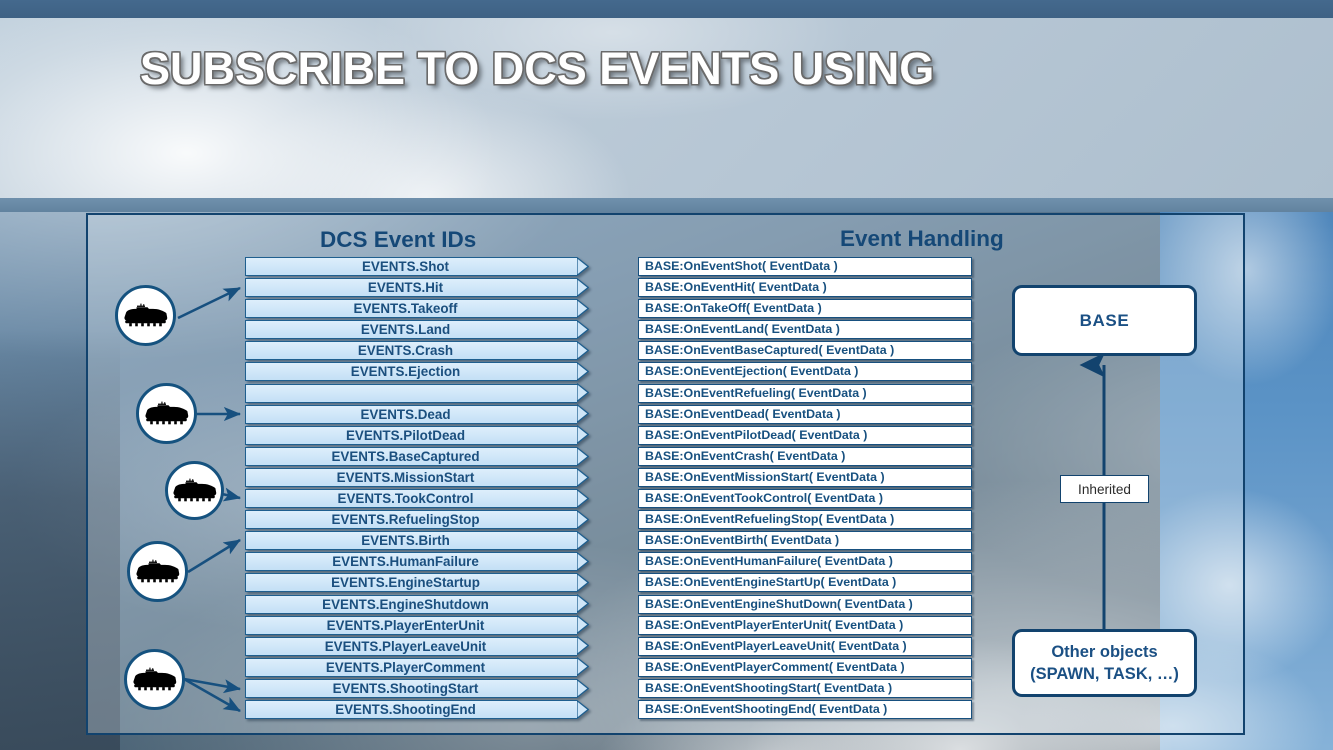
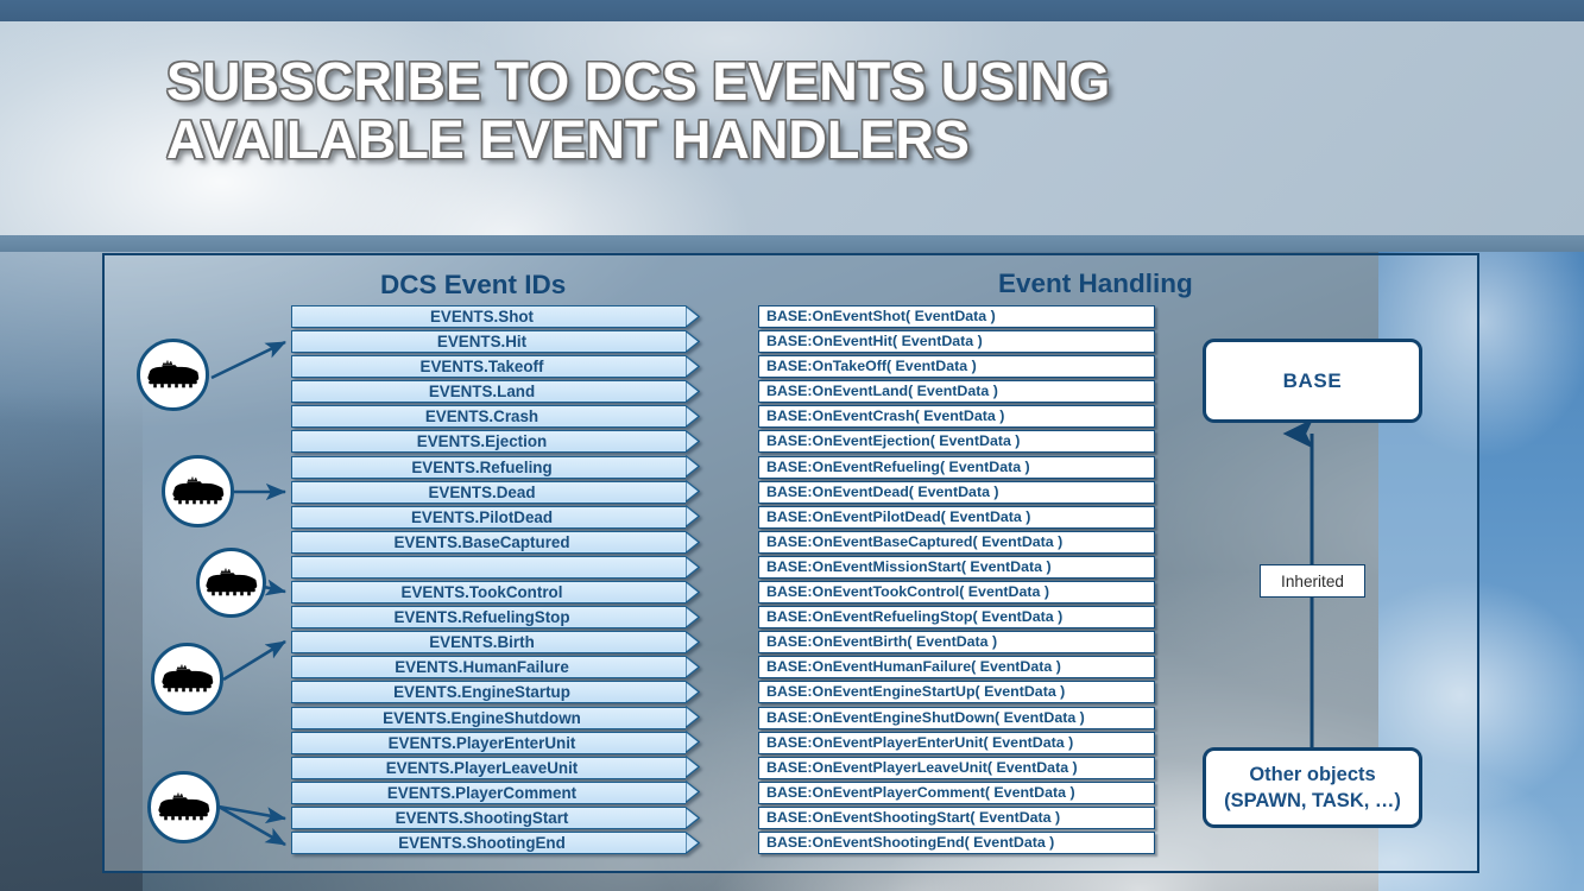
  SUBSCRIBE TO DCS EVENTS USING
+ AVAILABLE EVENT HANDLERS
  DCS Event IDs
  Event Handling
  EVENTS.Shot
  EVENTS.Hit
  EVENTS.Takeoff
  EVENTS.Land
  EVENTS.Crash
  EVENTS.Ejection
+ EVENTS.Refueling
  EVENTS.Dead
  EVENTS.PilotDead
  EVENTS.BaseCaptured
- EVENTS.MissionStart
  EVENTS.TookControl
  EVENTS.RefuelingStop
  EVENTS.Birth
  EVENTS.HumanFailure
  EVENTS.EngineStartup
  EVENTS.EngineShutdown
  EVENTS.PlayerEnterUnit
  EVENTS.PlayerLeaveUnit
  EVENTS.PlayerComment
  EVENTS.ShootingStart
  EVENTS.ShootingEnd
  BASE:OnEventShot( EventData )
  BASE:OnEventHit( EventData )
  BASE:OnTakeOff( EventData )
  BASE:OnEventLand( EventData )
- BASE:OnEventBaseCaptured( EventData )
+ BASE:OnEventCrash( EventData )
  BASE:OnEventEjection( EventData )
  BASE:OnEventRefueling( EventData )
  BASE:OnEventDead( EventData )
  BASE:OnEventPilotDead( EventData )
- BASE:OnEventCrash( EventData )
+ BASE:OnEventBaseCaptured( EventData )
  BASE:OnEventMissionStart( EventData )
  BASE:OnEventTookControl( EventData )
  BASE:OnEventRefuelingStop( EventData )
  BASE:OnEventBirth( EventData )
  BASE:OnEventHumanFailure( EventData )
  BASE:OnEventEngineStartUp( EventData )
  BASE:OnEventEngineShutDown( EventData )
  BASE:OnEventPlayerEnterUnit( EventData )
  BASE:OnEventPlayerLeaveUnit( EventData )
  BASE:OnEventPlayerComment( EventData )
  BASE:OnEventShootingStart( EventData )
  BASE:OnEventShootingEnd( EventData )
  BASE
  Inherited
  Other objects
  (SPAWN, TASK, …)
